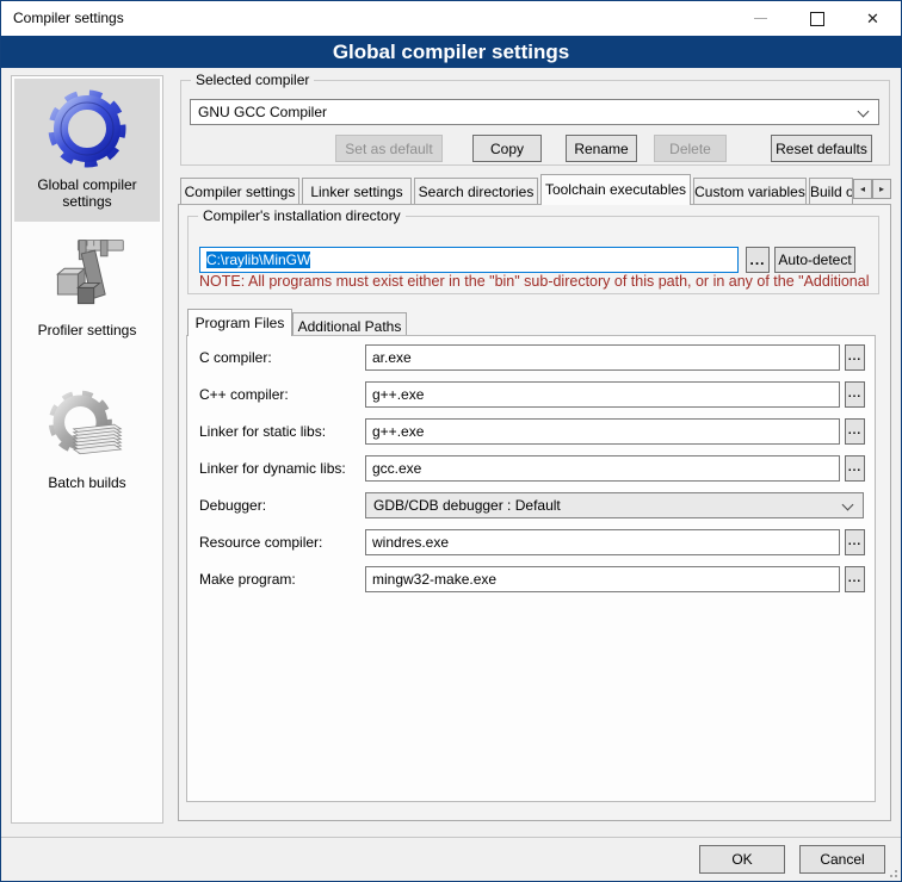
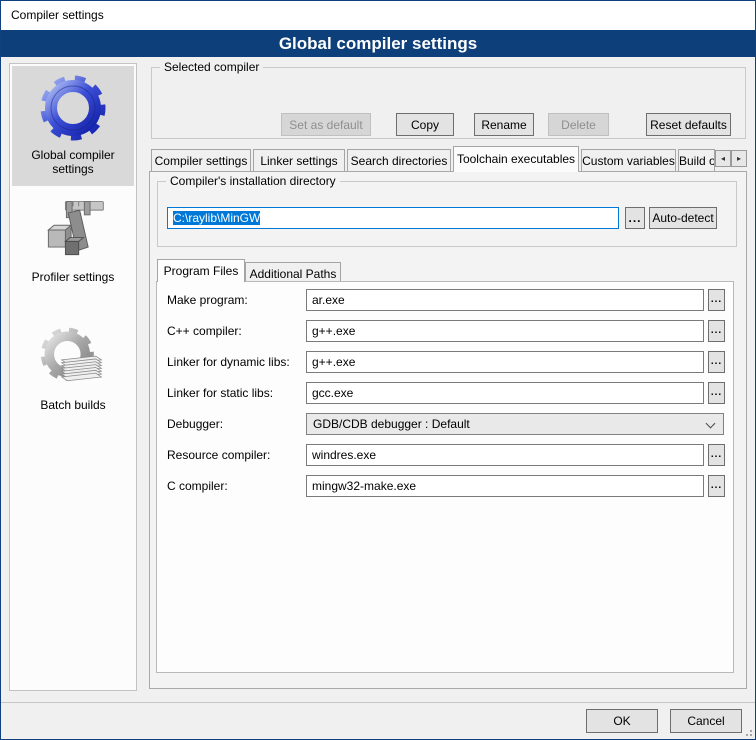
  Compiler settings
- ✕
  Global compiler settings
  Global compiler settings
  Profiler settings
  Batch builds
  Selected compiler
- GNU GCC Compiler
  Set as default
  Copy
  Rename
  Delete
  Reset defaults
  Compiler settings
  Linker settings
  Search directories
  Toolchain executables
  Custom variables
  ◂
  ▸
  Compiler's installation directory
  C:\raylib\MinGW
  ...
  Auto-detect
- NOTE: All programs must exist either in the "bin" sub-directory of this path, or in any of the "Additional
  Program Files
  Additional Paths
- C compiler:
+ Make program:
  ar.exe
  ...
  C++ compiler:
  g++.exe
  ...
- Linker for static libs:
+ Linker for dynamic libs:
  g++.exe
  ...
- Linker for dynamic libs:
+ Linker for static libs:
  gcc.exe
  ...
  Debugger:
  GDB/CDB debugger : Default
  Resource compiler:
  windres.exe
  ...
- Make program:
+ C compiler:
  mingw32-make.exe
  ...
  OK
  Cancel
